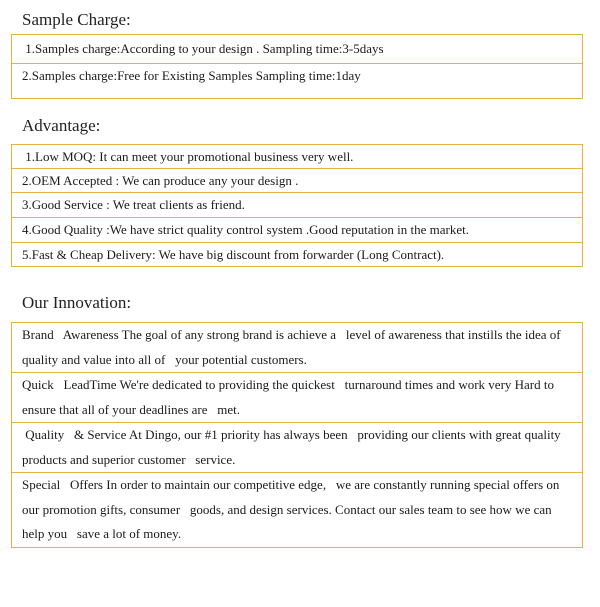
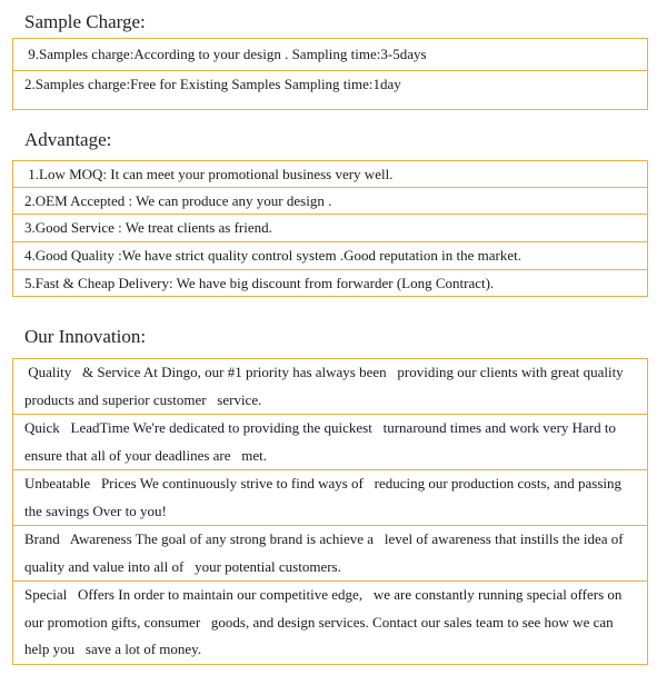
  Sample Charge:
- 1.Samples charge:According to your design . Sampling time:3-5days
+ 9.Samples charge:According to your design . Sampling time:3-5days
  2.Samples charge:Free for Existing Samples Sampling time:1day
  Advantage:
  1.Low MOQ: It can meet your promotional business very well.
  2.OEM Accepted : We can produce any your design .
  3.Good Service : We treat clients as friend.
  4.Good Quality :We have strict quality control system .Good reputation in the market.
  5.Fast & Cheap Delivery: We have big discount from forwarder (Long Contract).
  Our Innovation:
- Brand Awareness The goal of any strong brand is achieve a level of awareness that instills the idea of quality and value into all of your potential customers.
+ Quality & Service At Dingo, our #1 priority has always been providing our clients with great quality products and superior customer service.
  Quick LeadTime We're dedicated to providing the quickest turnaround times and work very Hard to ensure that all of your deadlines are met.
+ Unbeatable Prices We continuously strive to find ways of reducing our production costs, and passing the savings Over to you!
- Quality & Service At Dingo, our #1 priority has always been providing our clients with great quality products and superior customer service.
+ Brand Awareness The goal of any strong brand is achieve a level of awareness that instills the idea of quality and value into all of your potential customers.
  Special Offers In order to maintain our competitive edge, we are constantly running special offers on our promotion gifts, consumer goods, and design services. Contact our sales team to see how we can help you save a lot of money.
